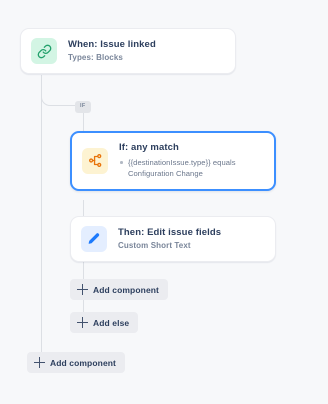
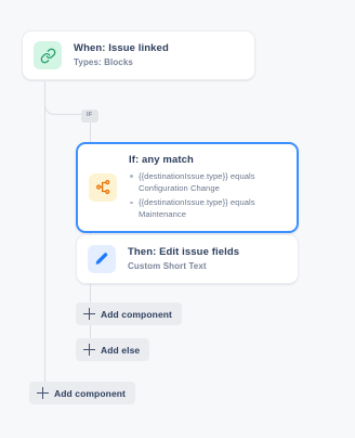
  When: Issue linked
  Types: Blocks
  If: any match
  {{destinationIssue.type}} equals Configuration Change
+ {{destinationIssue.type}} equals Maintenance
  Then: Edit issue fields
  Custom Short Text
  Add component
  Add else
  Add component
